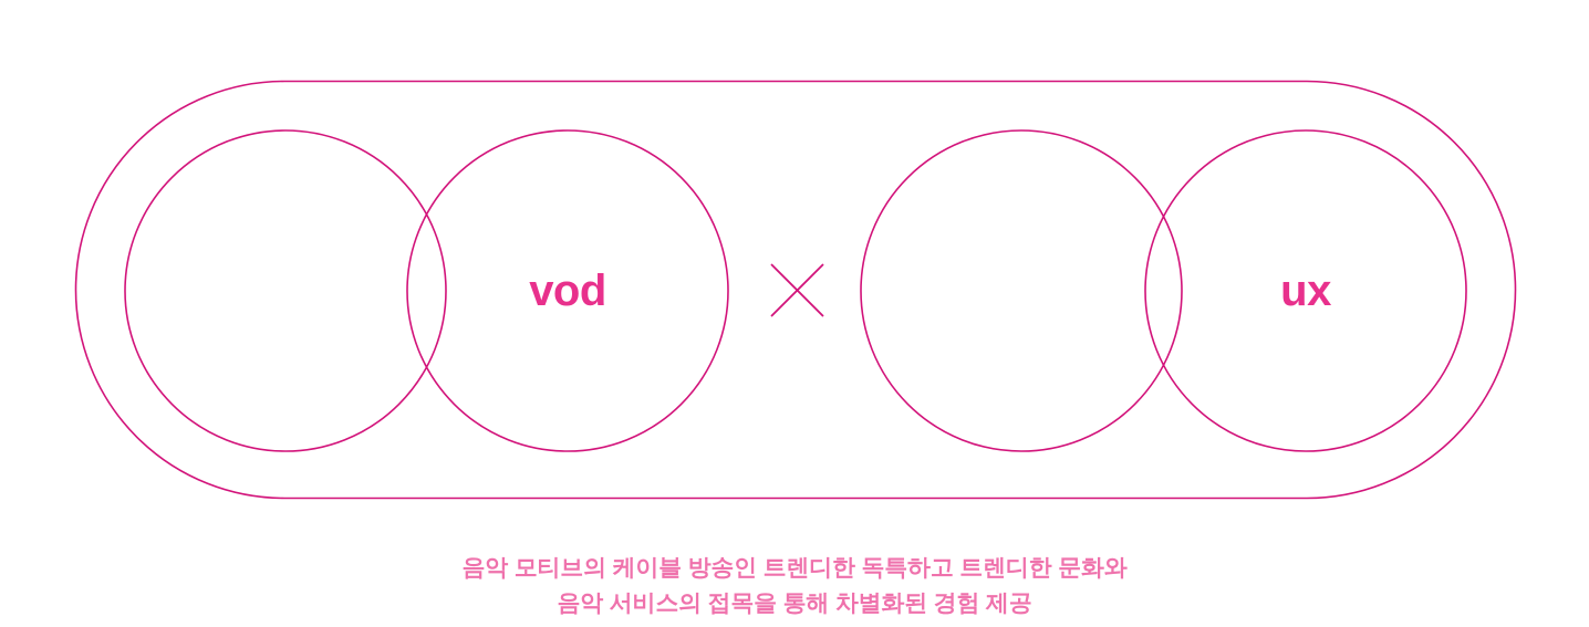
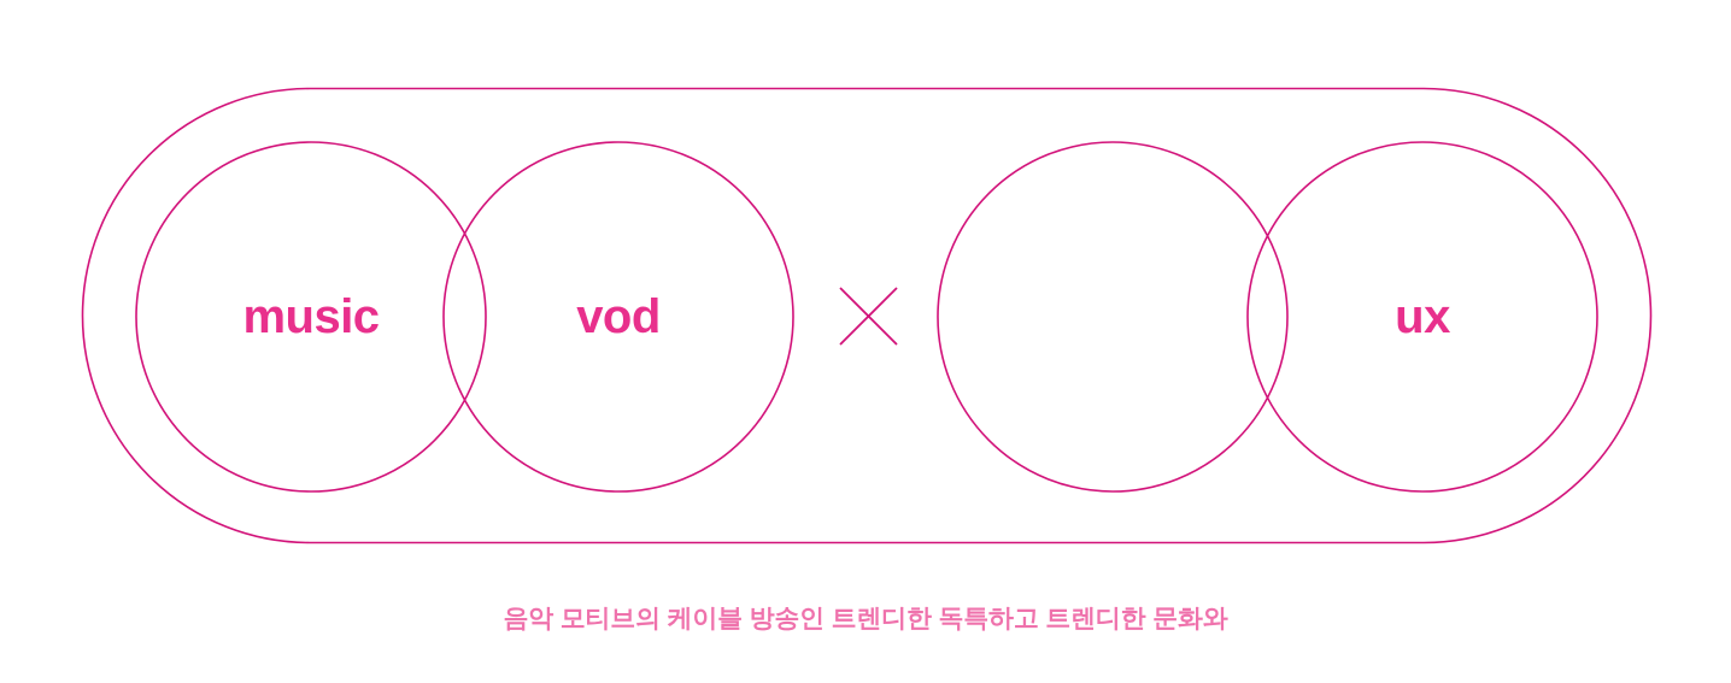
+ music
  vod
  ux
  음악 모티브의 케이블 방송인 트렌디한 독특하고 트렌디한 문화와
- 음악 서비스의 접목을 통해 차별화된 경험 제공
